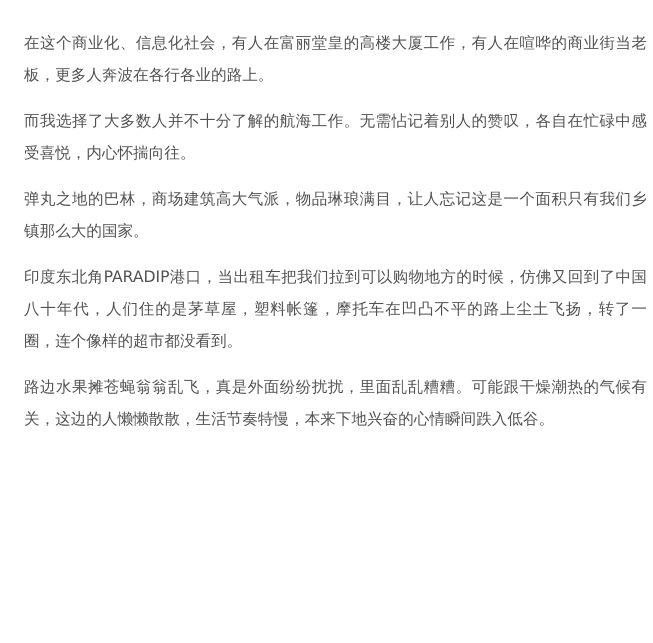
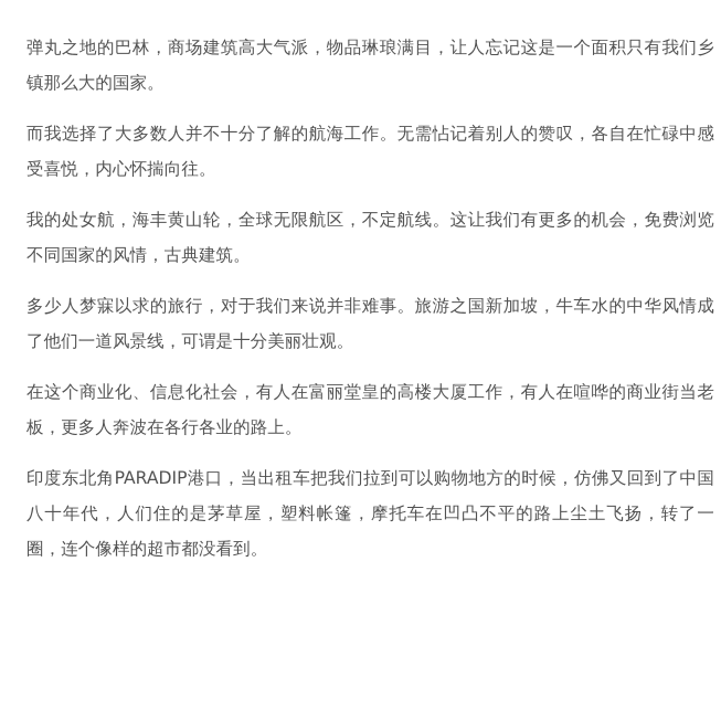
- 在这个商业化、信息化社会，有人在富丽堂皇的高楼大厦工作，有人在喧哗的商业街当老板，更多人奔波在各行各业的路上。
+ 弹丸之地的巴林，商场建筑高大气派，物品琳琅满目，让人忘记这是一个面积只有我们乡镇那么大的国家。
  而我选择了大多数人并不十分了解的航海工作。无需怗记着别人的赞叹，各自在忙碌中感受喜悦，内心怀揣向往。
+ 我的处女航，海丰黄山轮，全球无限航区，不定航线。这让我们有更多的机会，免费浏览不同国家的风情，古典建筑。
+ 多少人梦寐以求的旅行，对于我们来说并非难事。旅游之国新加坡，牛车水的中华风情成了他们一道风景线，可谓是十分美丽壮观。
- 弹丸之地的巴林，商场建筑高大气派，物品琳琅满目，让人忘记这是一个面积只有我们乡镇那么大的国家。
+ 在这个商业化、信息化社会，有人在富丽堂皇的高楼大厦工作，有人在喧哗的商业街当老板，更多人奔波在各行各业的路上。
  印度东北角PARADIP港口，当出租车把我们拉到可以购物地方的时候，仿佛又回到了中国八十年代，人们住的是茅草屋，塑料帐篷，摩托车在凹凸不平的路上尘土飞扬，转了一圈，连个像样的超市都没看到。
- 路边水果摊苍蝇翁翁乱飞，真是外面纷纷扰扰，里面乱乱糟糟。可能跟干燥潮热的气候有关，这边的人懒懒散散，生活节奏特慢，本来下地兴奋的心情瞬间跌入低谷。
